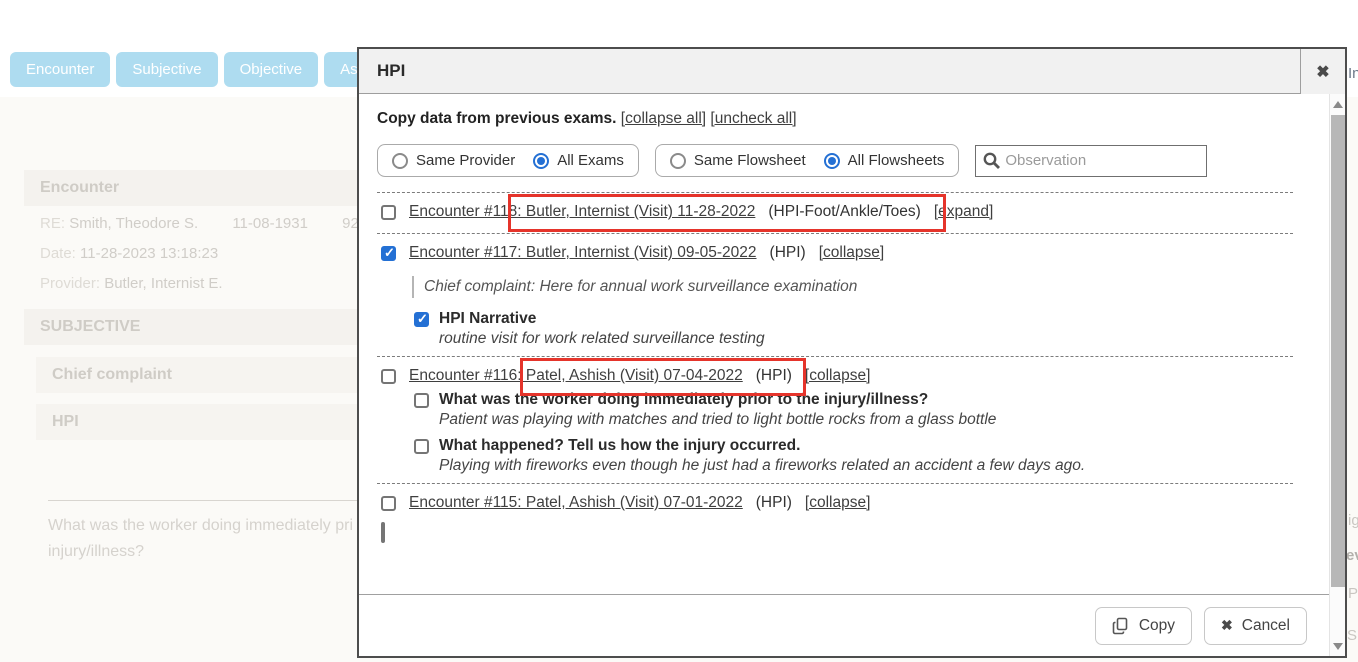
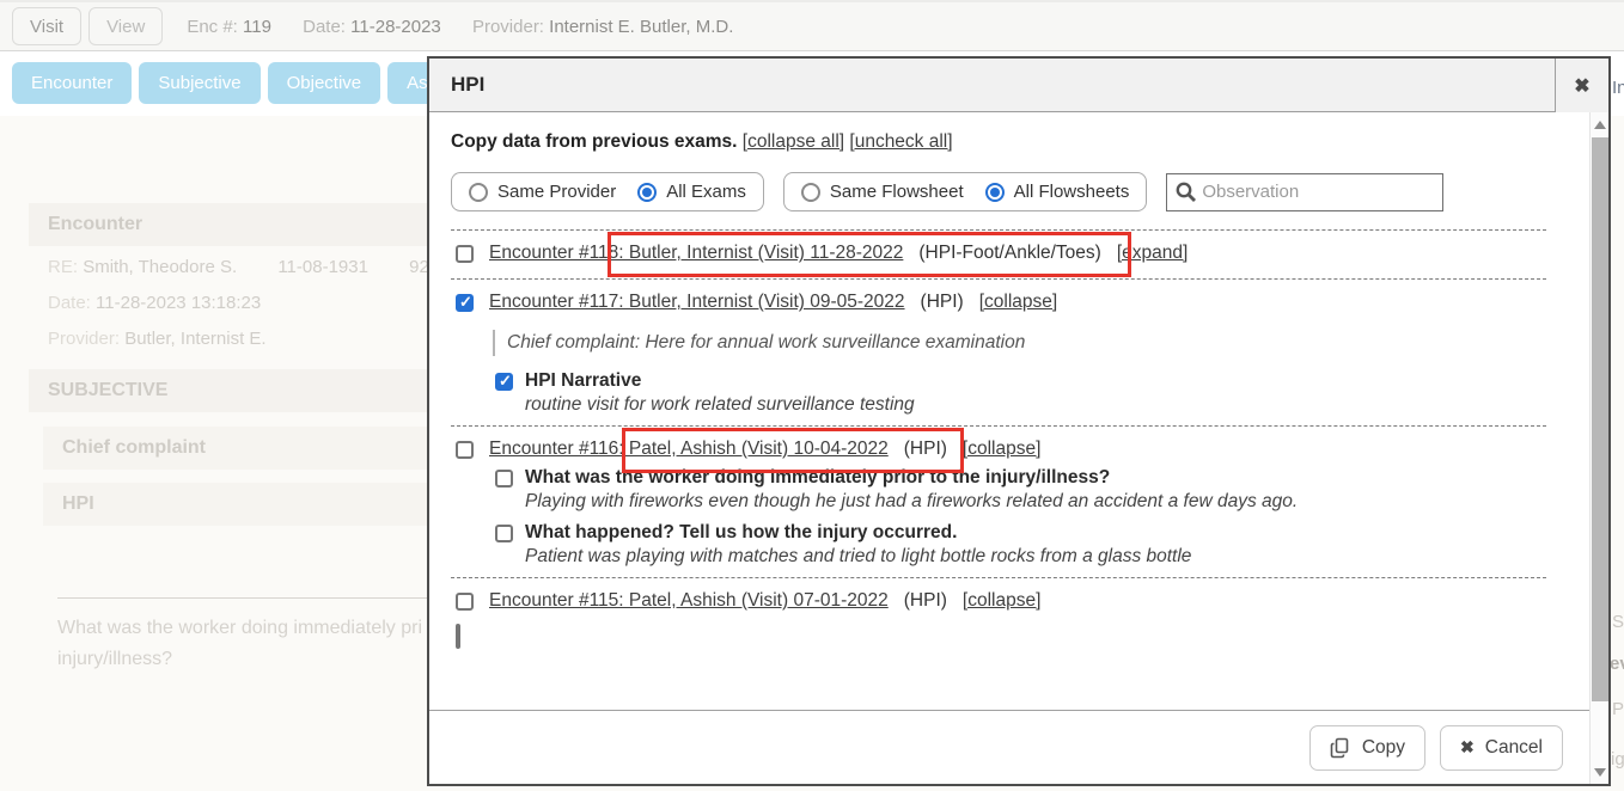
+ Visit
+ View
+ Enc #: 119 Date: 11-28-2023 Provider: Internist E. Butler, M.D.
  Encounter
  Subjective
  Objective
  Encounter
  RE: Smith, Theodore S. 11-08-1931 92
  Date: 11-28-2023 13:18:23
  Provider: Butler, Internist E.
  SUBJECTIVE
  Chief complaint
  HPI
  What was the worker doing immediately pri
  injury/illness?
  In
- ig
+ S
  P
- S
+ ig
  HPI
  ✖
  Copy data from previous exams. [collapse all] [uncheck all]
  Same Provider
  All Exams
  Same Flowsheet
  All Flowsheets
  Observation
  Encounter #118: Butler, Internist (Visit) 11-28-2022
  (HPI-Foot/Ankle/Toes)
  [expand]
  Encounter #117: Butler, Internist (Visit) 09-05-2022
  (HPI)
  [collapse]
  Chief complaint: Here for annual work surveillance examination
  HPI Narrative
  routine visit for work related surveillance testing
- Encounter #116: Patel, Ashish (Visit) 07-04-2022
+ Encounter #116: Patel, Ashish (Visit) 10-04-2022
  (HPI)
  [collapse]
  What was the worker doing immediately prior to the injury/illness?
- Patient was playing with matches and tried to light bottle rocks from a glass bottle
+ Playing with fireworks even though he just had a fireworks related an accident a few days ago.
  What happened? Tell us how the injury occurred.
- Playing with fireworks even though he just had a fireworks related an accident a few days ago.
+ Patient was playing with matches and tried to light bottle rocks from a glass bottle
  Encounter #115: Patel, Ashish (Visit) 07-01-2022
  (HPI)
  [collapse]
  Copy
  ✖
  Cancel
